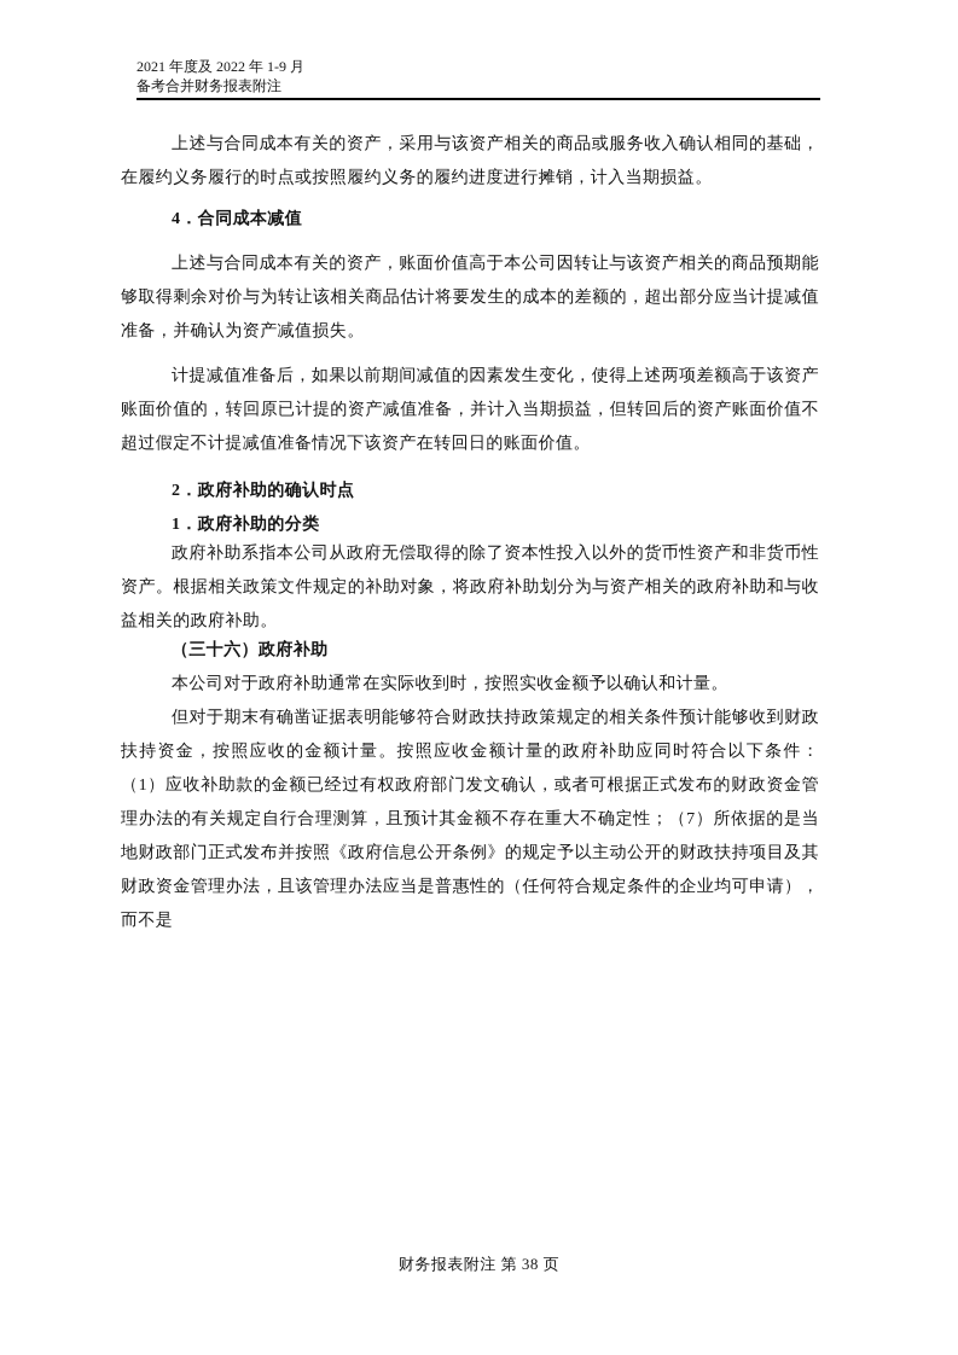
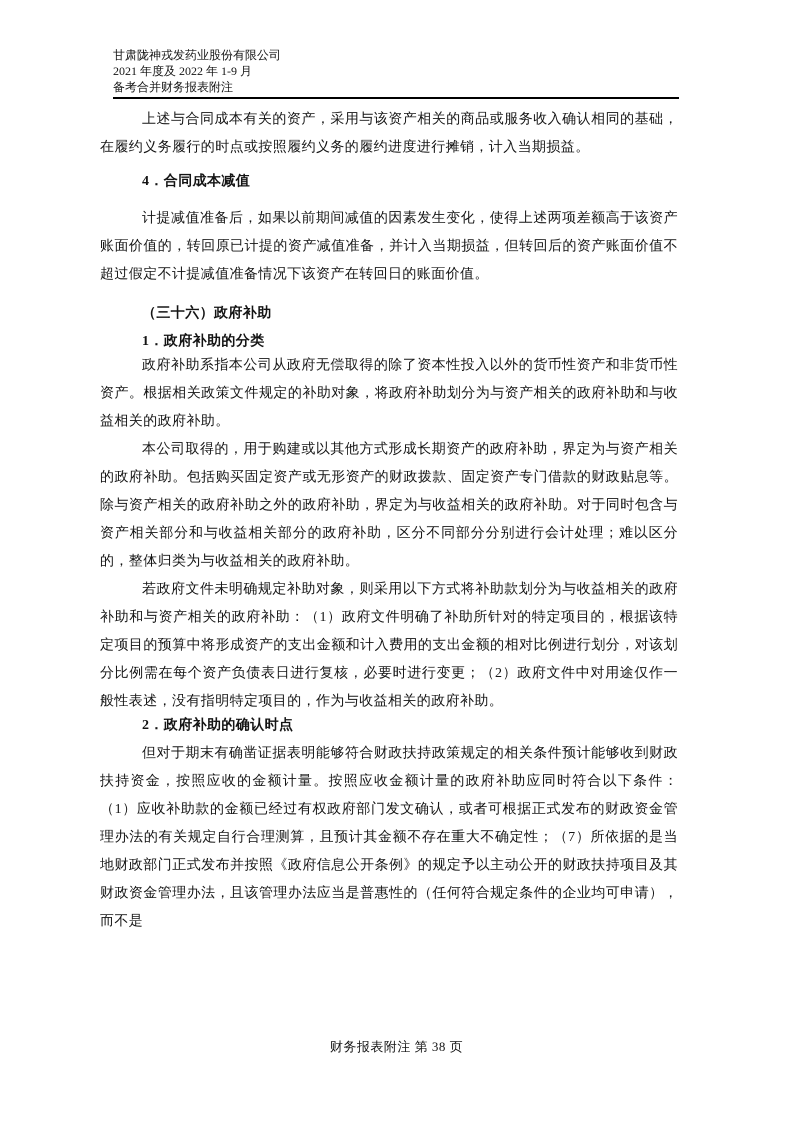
+ 甘肃陇神戎发药业股份有限公司
  2021 年度及 2022 年 1-9 月
  备考合并财务报表附注
  上述与合同成本有关的资产，采用与该资产相关的商品或服务收入确认相同的基础，在履约义务履行的时点或按照履约义务的履约进度进行摊销，计入当期损益。
  4．合同成本减值
- 上述与合同成本有关的资产，账面价值高于本公司因转让与该资产相关的商品预期能够取得剩余对价与为转让该相关商品估计将要发生的成本的差额的，超出部分应当计提减值准备，并确认为资产减值损失。
  计提减值准备后，如果以前期间减值的因素发生变化，使得上述两项差额高于该资产账面价值的，转回原已计提的资产减值准备，并计入当期损益，但转回后的资产账面价值不超过假定不计提减值准备情况下该资产在转回日的账面价值。
- 2．政府补助的确认时点
+ （三十六）政府补助
  1．政府补助的分类
  政府补助系指本公司从政府无偿取得的除了资本性投入以外的货币性资产和非货币性资产。根据相关政策文件规定的补助对象，将政府补助划分为与资产相关的政府补助和与收益相关的政府补助。
+ 本公司取得的，用于购建或以其他方式形成长期资产的政府补助，界定为与资产相关的政府补助。包括购买固定资产或无形资产的财政拨款、固定资产专门借款的财政贴息等。除与资产相关的政府补助之外的政府补助，界定为与收益相关的政府补助。对于同时包含与资产相关部分和与收益相关部分的政府补助，区分不同部分分别进行会计处理；难以区分的，整体归类为与收益相关的政府补助。
+ 若政府文件未明确规定补助对象，则采用以下方式将补助款划分为与收益相关的政府补助和与资产相关的政府补助：（1）政府文件明确了补助所针对的特定项目的，根据该特定项目的预算中将形成资产的支出金额和计入费用的支出金额的相对比例进行划分，对该划分比例需在每个资产负债表日进行复核，必要时进行变更；（2）政府文件中对用途仅作一般性表述，没有指明特定项目的，作为与收益相关的政府补助。
- （三十六）政府补助
+ 2．政府补助的确认时点
- 本公司对于政府补助通常在实际收到时，按照实收金额予以确认和计量。
  但对于期末有确凿证据表明能够符合财政扶持政策规定的相关条件预计能够收到财政扶持资金，按照应收的金额计量。按照应收金额计量的政府补助应同时符合以下条件：（1）应收补助款的金额已经过有权政府部门发文确认，或者可根据正式发布的财政资金管理办法的有关规定自行合理测算，且预计其金额不存在重大不确定性；（7）所依据的是当地财政部门正式发布并按照《政府信息公开条例》的规定予以主动公开的财政扶持项目及其财政资金管理办法，且该管理办法应当是普惠性的（任何符合规定条件的企业均可申请），而不是
  财务报表附注 第 38 页
